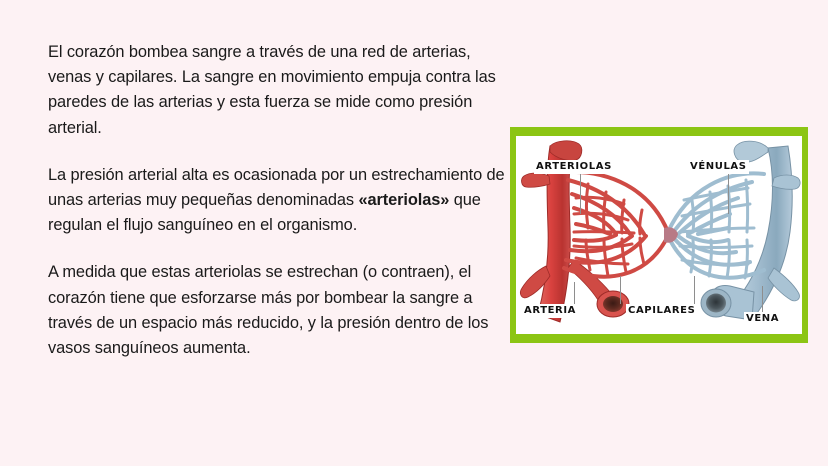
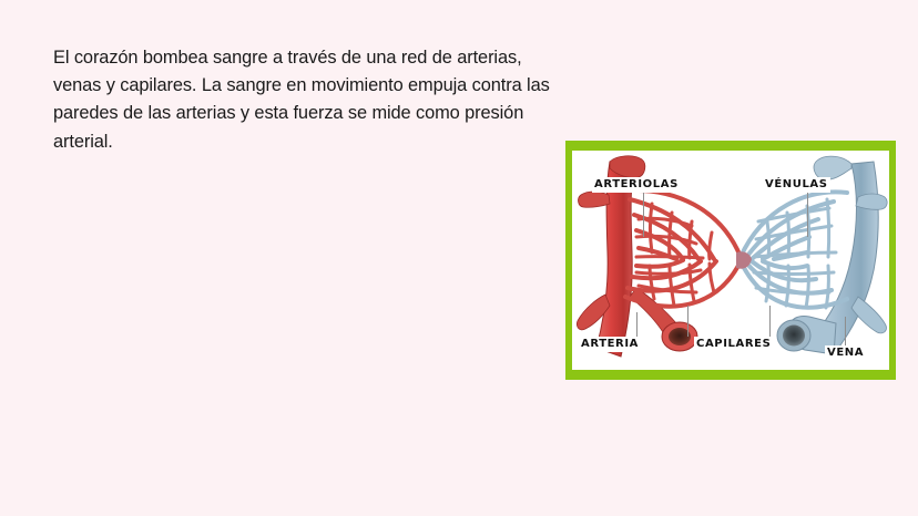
  El corazón bombea sangre a través de una red de arterias, venas y capilares. La sangre en movimiento empuja contra las paredes de las arterias y esta fuerza se mide como presión arterial.
- La presión arterial alta es ocasionada por un estrechamiento de unas arterias muy pequeñas denominadas «arteriolas» que regulan el flujo sanguíneo en el organismo.
- A medida que estas arteriolas se estrechan (o contraen), el corazón tiene que esforzarse más por bombear la sangre a través de un espacio más reducido, y la presión dentro de los vasos sanguíneos aumenta.
  ARTERIOLAS
  VÉNULAS
  ARTERIA
  CAPILARES
  VENA
